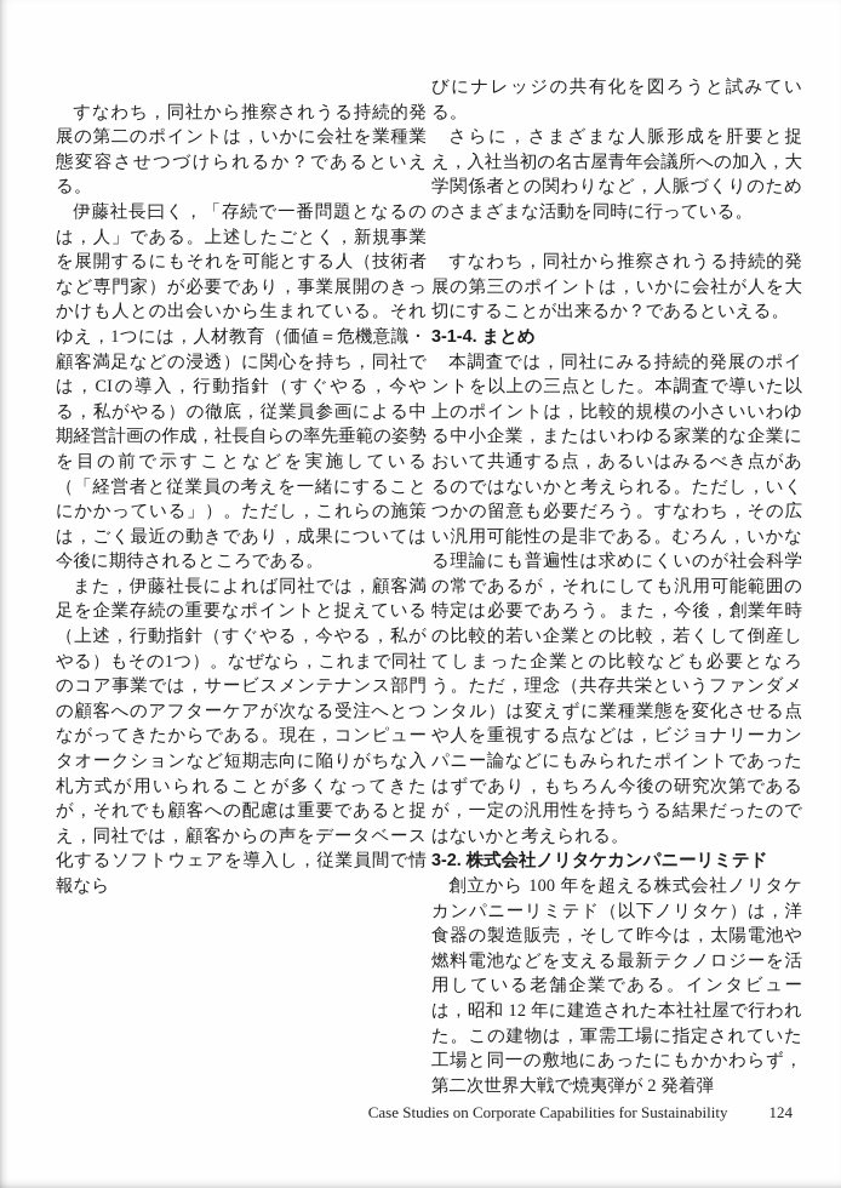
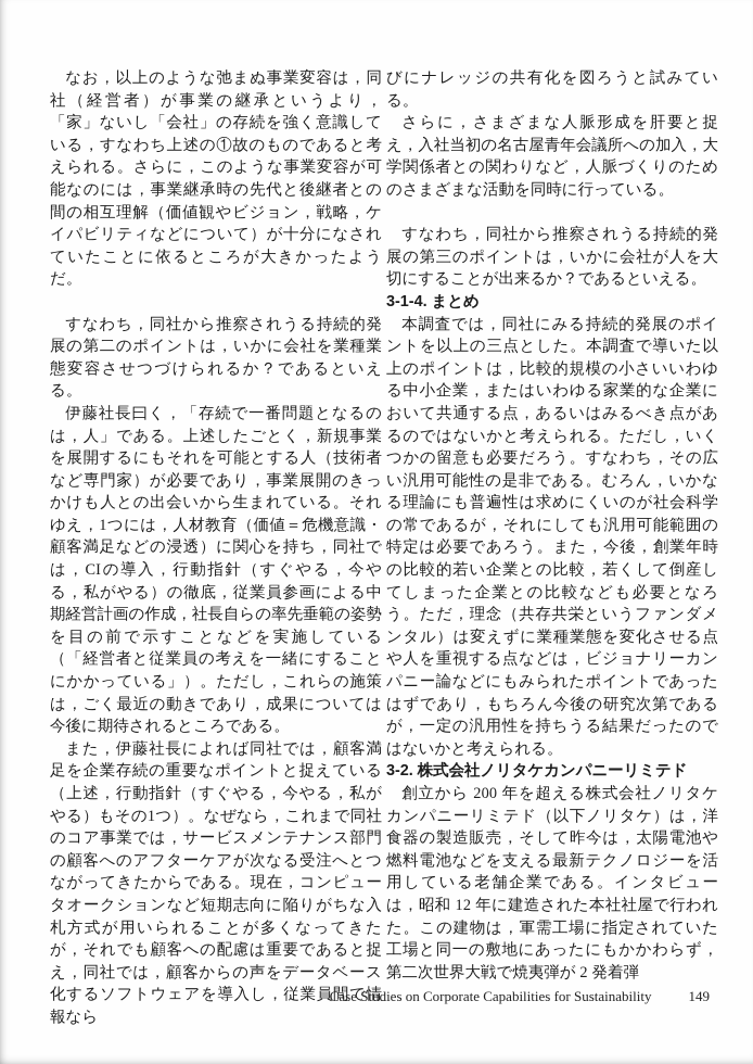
+ なお，以上のような弛まぬ事業変容は，同社（経営者）が事業の継承というより，「家」ないし「会社」の存続を強く意識している，すなわち上述の①故のものであると考えられる。さらに，このような事業変容が可能なのには，事業継承時の先代と後継者との間の相互理解（価値観やビジョン，戦略，ケイパビリティなどについて）が十分になされていたことに依るところが大きかったようだ。
  すなわち，同社から推察されうる持続的発展の第二のポイントは，いかに会社を業種業態変容させつづけられるか？であるといえる。
  伊藤社長曰く，「存続で一番問題となるのは，人」である。上述したごとく，新規事業を展開するにもそれを可能とする人（技術者など専門家）が必要であり，事業展開のきっかけも人との出会いから生まれている。それゆえ，1つには，人材教育（価値＝危機意識・顧客満足などの浸透）に関心を持ち，同社では，CIの導入，行動指針（すぐやる，今やる，私がやる）の徹底，従業員参画による中期経営計画の作成，社長自らの率先垂範の姿勢を目の前で示すことなどを実施している（「経営者と従業員の考えを一緒にすることにかかっている」）。ただし，これらの施策は，ごく最近の動きであり，成果については今後に期待されるところである。
  また，伊藤社長によれば同社では，顧客満足を企業存続の重要なポイントと捉えている（上述，行動指針（すぐやる，今やる，私がやる）もその1つ）。なぜなら，これまで同社のコア事業では，サービスメンテナンス部門の顧客へのアフターケアが次なる受注へとつながってきたからである。現在，コンピュータオークションなど短期志向に陥りがちな入札方式が用いられることが多くなってきたが，それでも顧客への配慮は重要であると捉え，同社では，顧客からの声をデータベース化するソフトウェアを導入し，従業員間で情報なら
  びにナレッジの共有化を図ろうと試みている。
  さらに，さまざまな人脈形成を肝要と捉え，入社当初の名古屋青年会議所への加入，大学関係者との関わりなど，人脈づくりのためのさまざまな活動を同時に行っている。
  すなわち，同社から推察されうる持続的発展の第三のポイントは，いかに会社が人を大切にすることが出来るか？であるといえる。
  3-1-4. まとめ
  本調査では，同社にみる持続的発展のポイントを以上の三点とした。本調査で導いた以上のポイントは，比較的規模の小さいいわゆる中小企業，またはいわゆる家業的な企業において共通する点，あるいはみるべき点があるのではないかと考えられる。ただし，いくつかの留意も必要だろう。すなわち，その広い汎用可能性の是非である。むろん，いかなる理論にも普遍性は求めにくいのが社会科学の常であるが，それにしても汎用可能範囲の特定は必要であろう。また，今後，創業年時の比較的若い企業との比較，若くして倒産してしまった企業との比較なども必要となろう。ただ，理念（共存共栄というファンダメンタル）は変えずに業種業態を変化させる点や人を重視する点などは，ビジョナリーカンパニー論などにもみられたポイントであったはずであり，もちろん今後の研究次第であるが，一定の汎用性を持ちうる結果だったのではないかと考えられる。
  3-2. 株式会社ノリタケカンパニーリミテド
- 創立から 100 年を超える株式会社ノリタケカンパニーリミテド（以下ノリタケ）は，洋食器の製造販売，そして昨今は，太陽電池や燃料電池などを支える最新テクノロジーを活用している老舗企業である。インタビューは，昭和 12 年に建造された本社社屋で行われた。この建物は，軍需工場に指定されていた工場と同一の敷地にあったにもかかわらず，第二次世界大戦で焼夷弾が 2 発着弾
+ 創立から 200 年を超える株式会社ノリタケカンパニーリミテド（以下ノリタケ）は，洋食器の製造販売，そして昨今は，太陽電池や燃料電池などを支える最新テクノロジーを活用している老舗企業である。インタビューは，昭和 12 年に建造された本社社屋で行われた。この建物は，軍需工場に指定されていた工場と同一の敷地にあったにもかかわらず，第二次世界大戦で焼夷弾が 2 発着弾
- Case Studies on Corporate Capabilities for Sustainability 124
+ Case Studies on Corporate Capabilities for Sustainability 149
